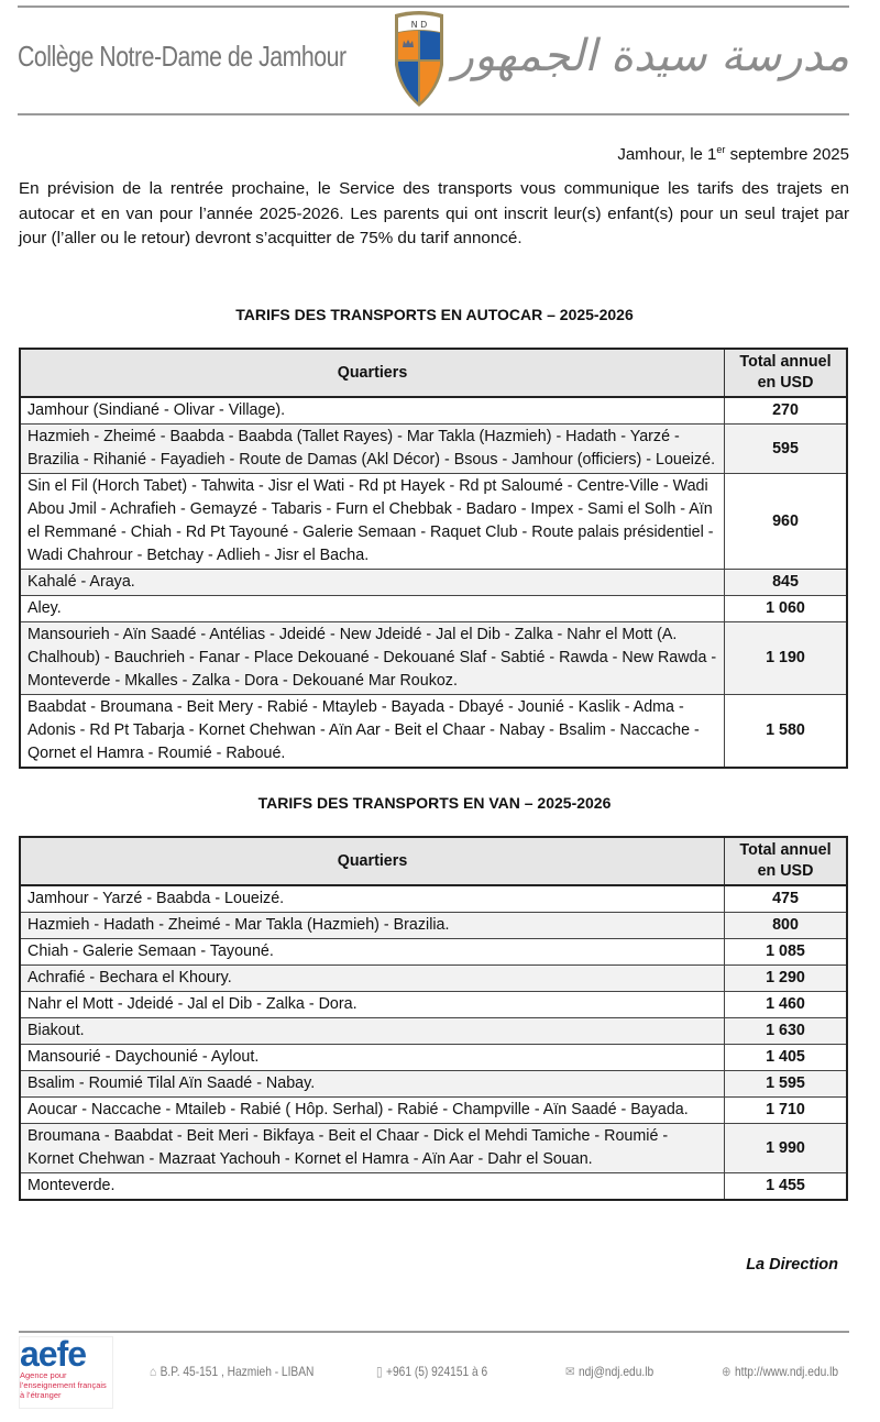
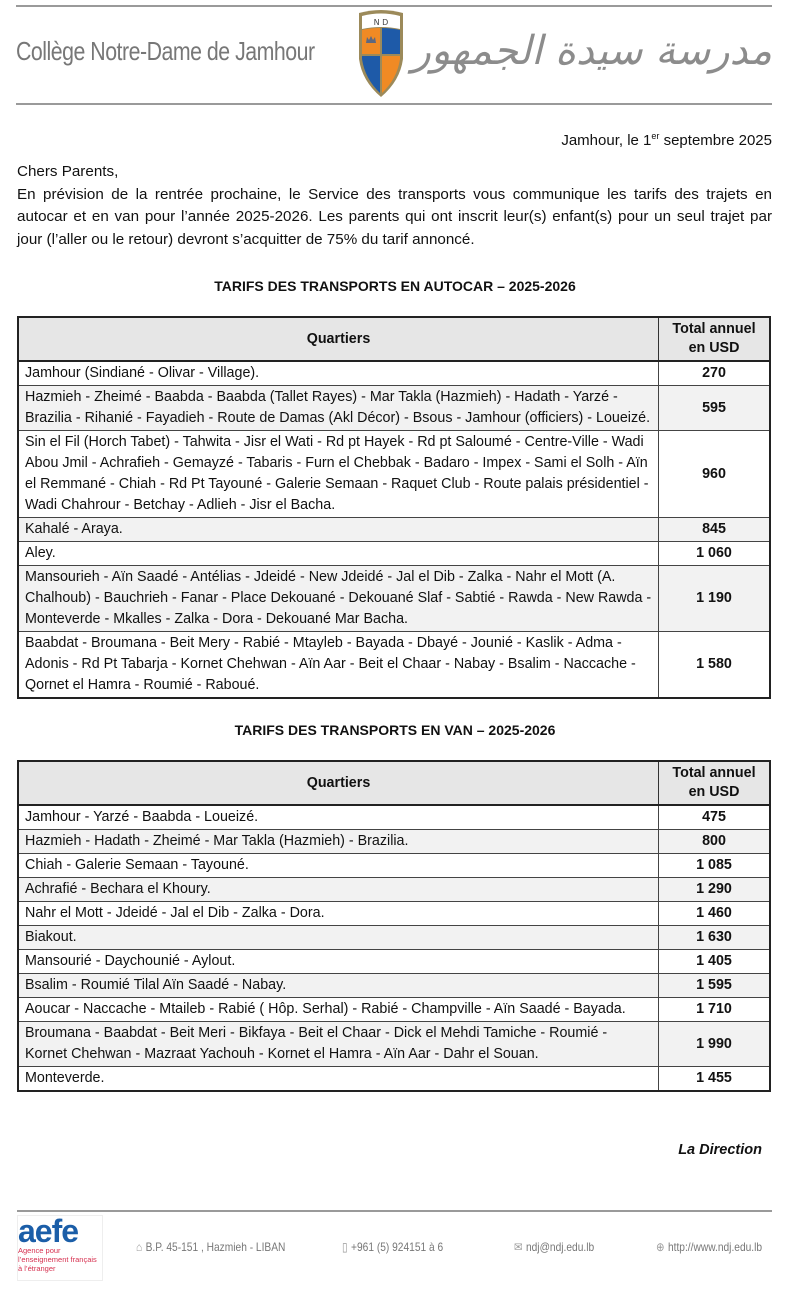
  Collège Notre-Dame de Jamhour
  N D
  مدرسة سيدة الجمهور
  Jamhour, le 1er septembre 2025
+ Chers Parents,
  En prévision de la rentrée prochaine, le Service des transports vous communique les tarifs des trajets en autocar et en van pour l’année 2025-2026. Les parents qui ont inscrit leur(s) enfant(s) pour un seul trajet par jour (l’aller ou le retour) devront s’acquitter de 75% du tarif annoncé.
  TARIFS DES TRANSPORTS EN AUTOCAR – 2025-2026
  Quartiers	Total annuelen USD
  Jamhour (Sindiané - Olivar - Village).	270
  Hazmieh - Zheimé - Baabda - Baabda (Tallet Rayes) - Mar Takla (Hazmieh) - Hadath - Yarzé - Brazilia - Rihanié - Fayadieh - Route de Damas (Akl Décor) - Bsous - Jamhour (officiers) - Loueizé.	595
  Sin el Fil (Horch Tabet) - Tahwita - Jisr el Wati - Rd pt Hayek - Rd pt Saloumé - Centre-Ville - Wadi Abou Jmil - Achrafieh - Gemayzé - Tabaris - Furn el Chebbak - Badaro - Impex - Sami el Solh - Aïn el Remmané - Chiah - Rd Pt Tayouné - Galerie Semaan - Raquet Club - Route palais présidentiel - Wadi Chahrour - Betchay - Adlieh - Jisr el Bacha.	960
  Kahalé - Araya.	845
  Aley.	1 060
- Mansourieh - Aïn Saadé - Antélias - Jdeidé - New Jdeidé - Jal el Dib - Zalka - Nahr el Mott (A. Chalhoub) - Bauchrieh - Fanar - Place Dekouané - Dekouané Slaf - Sabtié - Rawda - New Rawda - Monteverde - Mkalles - Zalka - Dora - Dekouané Mar Roukoz.	1 190
+ Mansourieh - Aïn Saadé - Antélias - Jdeidé - New Jdeidé - Jal el Dib - Zalka - Nahr el Mott (A. Chalhoub) - Bauchrieh - Fanar - Place Dekouané - Dekouané Slaf - Sabtié - Rawda - New Rawda - Monteverde - Mkalles - Zalka - Dora - Dekouané Mar Bacha.	1 190
  Baabdat - Broumana - Beit Mery - Rabié - Mtayleb - Bayada - Dbayé - Jounié - Kaslik - Adma - Adonis - Rd Pt Tabarja - Kornet Chehwan - Aïn Aar - Beit el Chaar - Nabay - Bsalim - Naccache - Qornet el Hamra - Roumié - Raboué.	1 580
  TARIFS DES TRANSPORTS EN VAN – 2025-2026
  Quartiers	Total annuelen USD
  Jamhour - Yarzé - Baabda - Loueizé.	475
  Hazmieh - Hadath - Zheimé - Mar Takla (Hazmieh) - Brazilia.	800
  Chiah - Galerie Semaan - Tayouné.	1 085
  Achrafié - Bechara el Khoury.	1 290
  Nahr el Mott - Jdeidé - Jal el Dib - Zalka - Dora.	1 460
  Biakout.	1 630
  Mansourié - Daychounié - Aylout.	1 405
  Bsalim - Roumié Tilal Aïn Saadé - Nabay.	1 595
  Aoucar - Naccache - Mtaileb - Rabié ( Hôp. Serhal) - Rabié - Champville - Aïn Saadé - Bayada.	1 710
  Broumana - Baabdat - Beit Meri - Bikfaya - Beit el Chaar - Dick el Mehdi Tamiche - Roumié - Kornet Chehwan - Mazraat Yachouh - Kornet el Hamra - Aïn Aar - Dahr el Souan.	1 990
  Monteverde.	1 455
  La Direction
  aefe
  Agence pour
  l’enseignement français
  à l’étranger
  ⌂ B.P. 45-151 , Hazmieh - LIBAN
  ▯ +961 (5) 924151 à 6
  ✉ ndj@ndj.edu.lb
  ⊕ http://www.ndj.edu.lb
